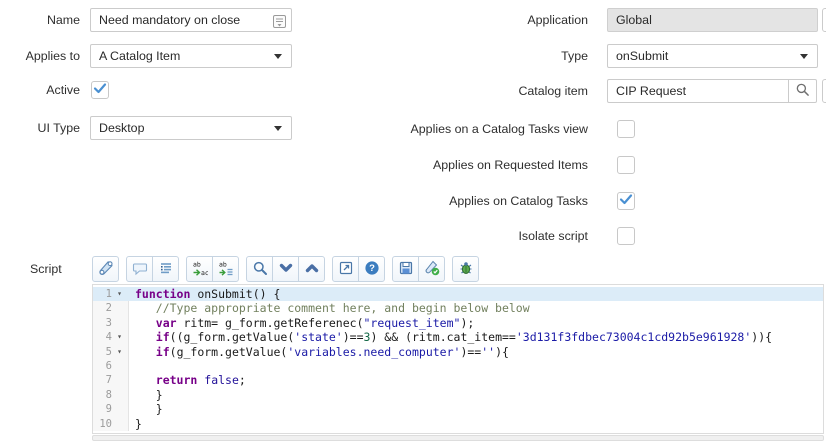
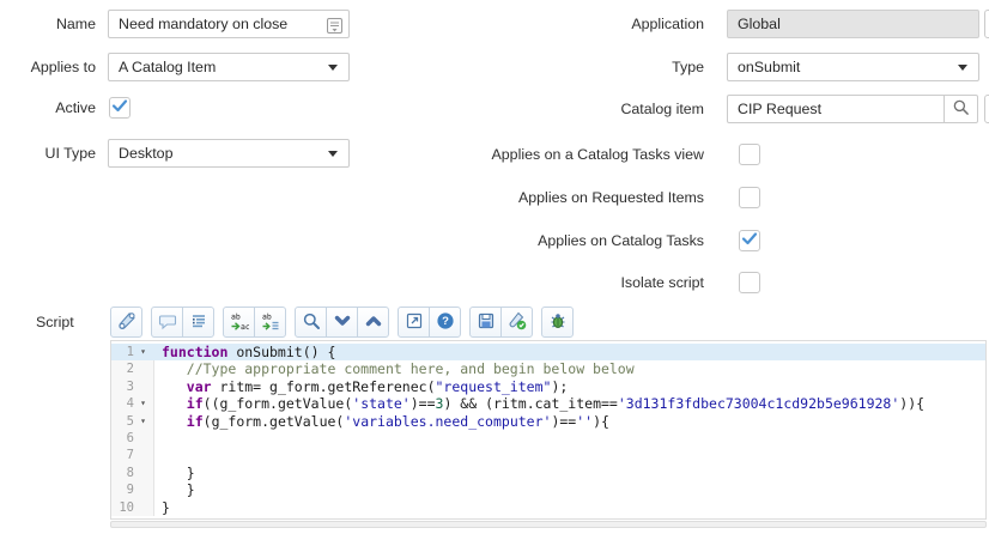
  Name
  Need mandatory on close
  Applies to
  A Catalog Item
  Active
  UI Type
  Desktop
  Application
  Global
  Type
  onSubmit
  Catalog item
  CIP Request
  Applies on a Catalog Tasks view
  Applies on Requested Items
  Applies on Catalog Tasks
  Isolate script
  Script
  ab
  ac
  ab
  ?
  1
  ▾
  function onSubmit() {
  2
  //Type appropriate comment here, and begin below below
  3
  var ritm= g_form.getReferenec("request_item");
  4
  ▾
  if((g_form.getValue('state')==3) && (ritm.cat_item=='3d131f3fdbec73004c1cd92b5e961928')){
  5
  ▾
  if(g_form.getValue('variables.need_computer')==''){
  6
  7
- return false;
  8
  }
  9
  }
  10
  }
